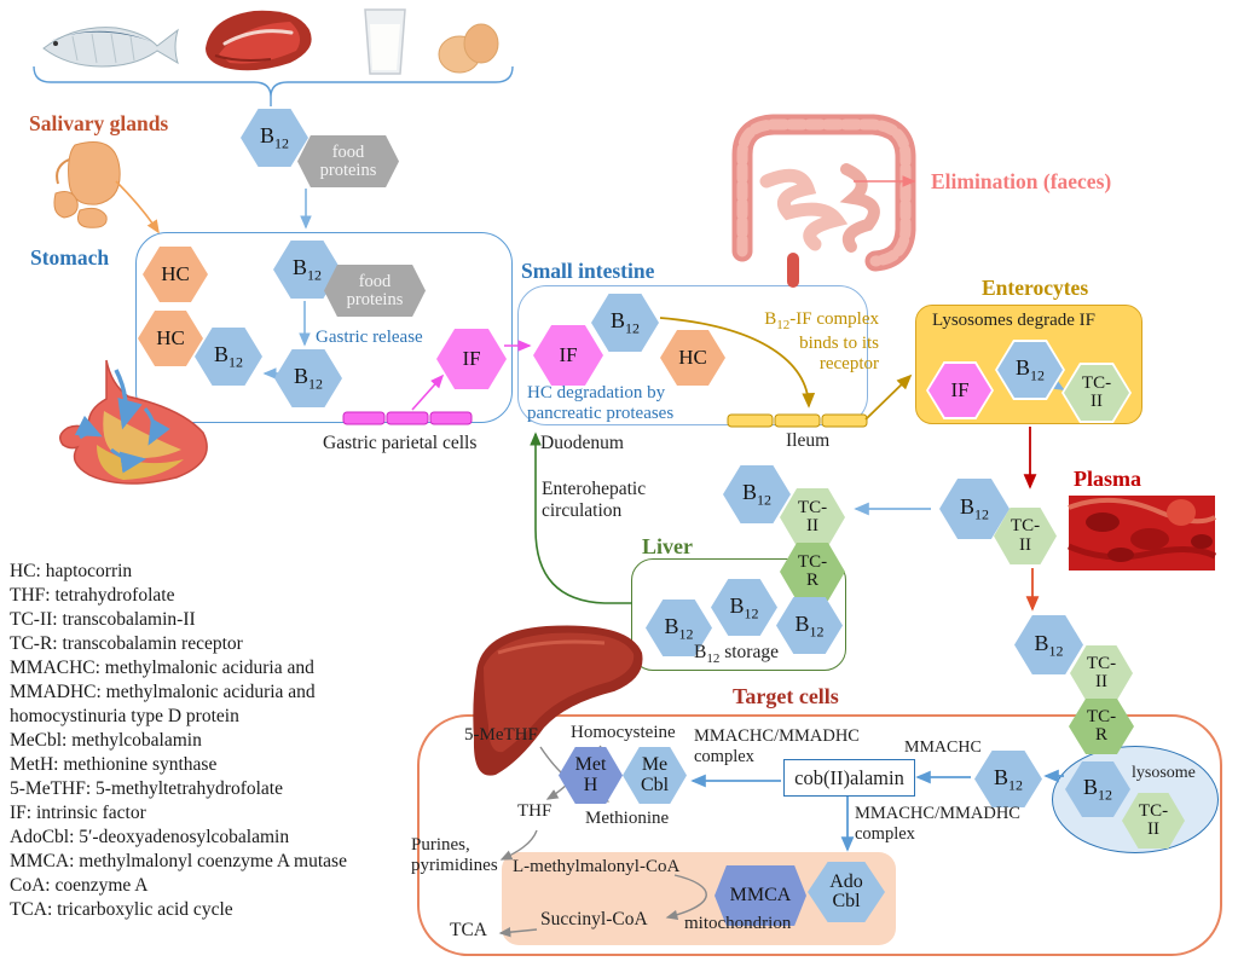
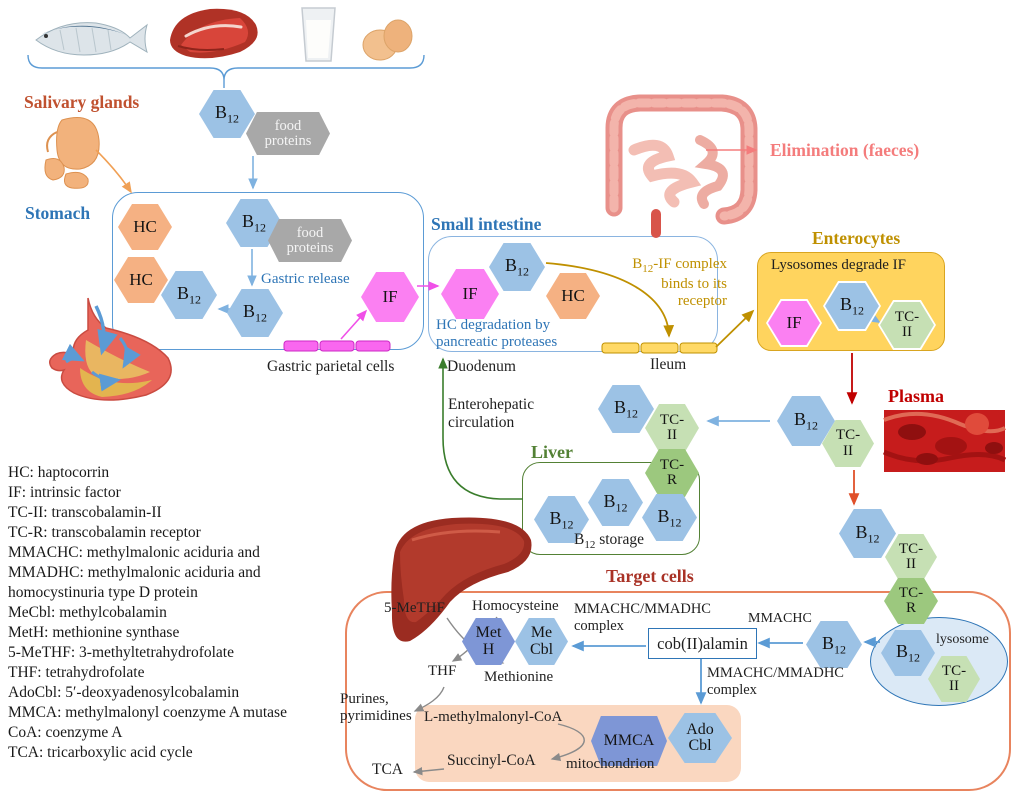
  B12
  food
  proteins
  HC
  B12
  food
  proteins
  HC
  B12
  B12
  IF
  IF
  B12
  HC
  IF
  B12
  TC-
  II
  B12
  TC-
  II
  B12
  TC-
  II
  TC-
  R
  B12
  B12
  B12
  B12
  TC-
  II
  TC-
  R
  Met
  H
  Me
  Cbl
  B12
  B12
  TC-
  II
  MMCA
  Ado
  Cbl
  Salivary glands
  Stomach
  Small intestine
  Elimination (faeces)
  Enterocytes
  Plasma
  Liver
  Target cells
  Gastric release
  Gastric parietal cells
  HC degradation by
  pancreatic proteases
  B12-IF complex
  binds to its
  receptor
  Duodenum
  Ileum
  Enterohepatic
  circulation
  Lysosomes degrade IF
  B12 storage
  5-MeTHF
  Homocysteine
  MMACHC/MMADHC
  complex
  MMACHC
  cob(II)alamin
  lysosome
  THF
  Methionine
  Purines,
  pyrimidines
  MMACHC/MMADHC
  complex
  L-methylmalonyl-CoA
  Succinyl-CoA
  mitochondrion
  TCA
  HC: haptocorrin
- THF: tetrahydrofolate
+ IF: intrinsic factor
  TC-II: transcobalamin-II
  TC-R: transcobalamin receptor
  MMACHC: methylmalonic aciduria and
  MMADHC: methylmalonic aciduria and
  homocystinuria type D protein
  MeCbl: methylcobalamin
  MetH: methionine synthase
- 5-MeTHF: 5-methyltetrahydrofolate
+ 5-MeTHF: 3-methyltetrahydrofolate
- IF: intrinsic factor
+ THF: tetrahydrofolate
  AdoCbl: 5′-deoxyadenosylcobalamin
  MMCA: methylmalonyl coenzyme A mutase
  CoA: coenzyme A
  TCA: tricarboxylic acid cycle
